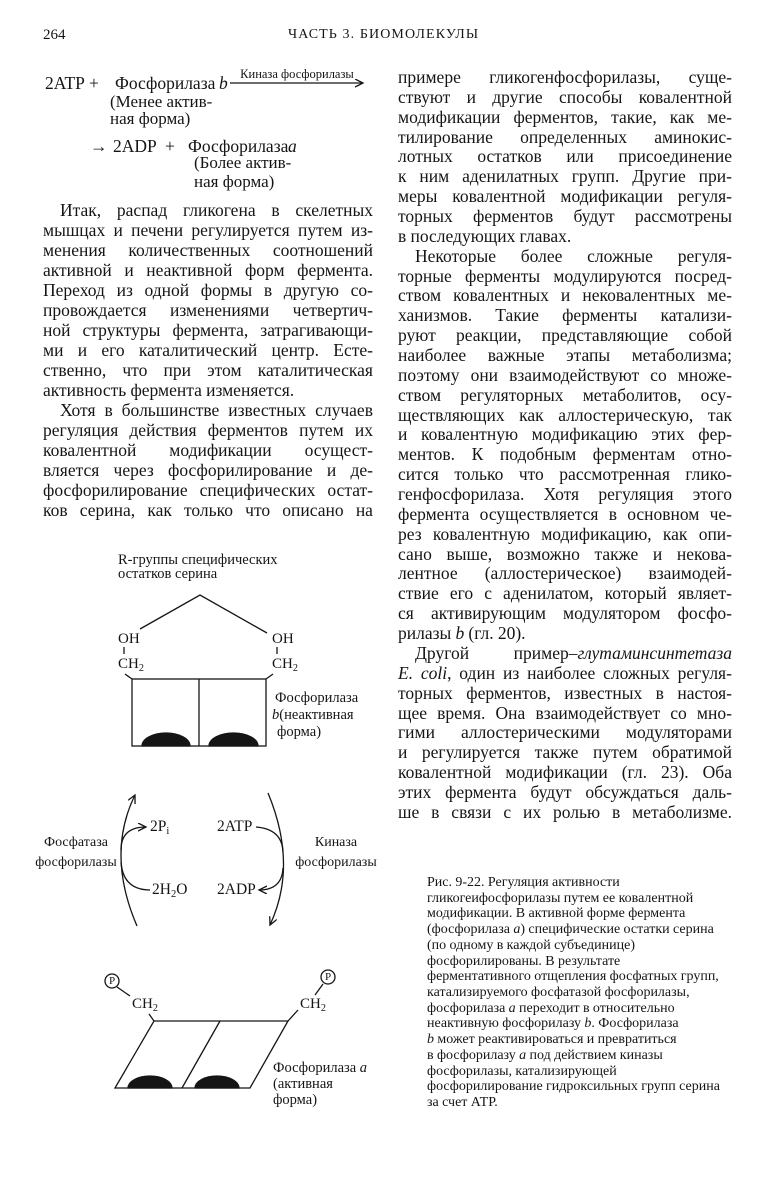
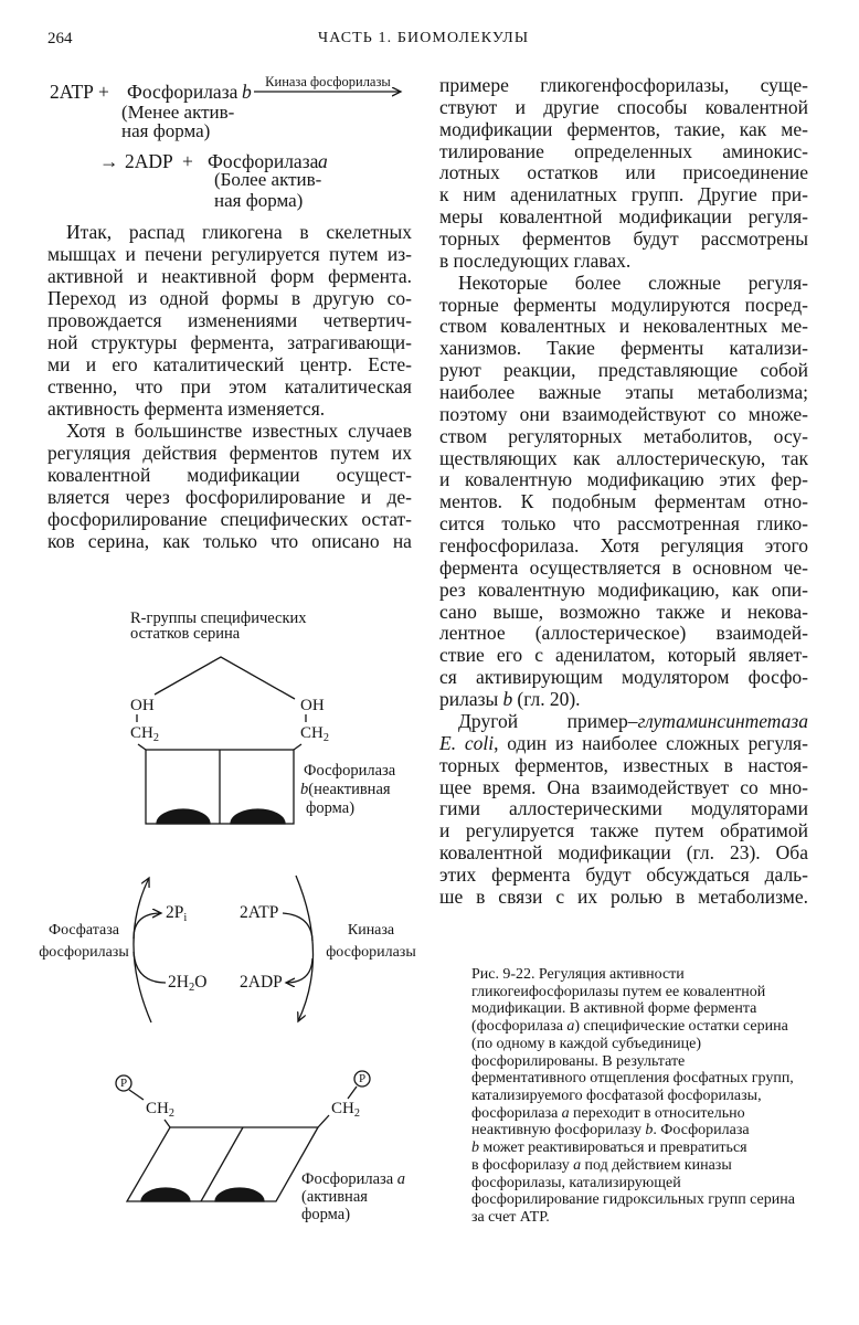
  264
- ЧАСТЬ 3. БИОМОЛЕКУЛЫ
+ ЧАСТЬ 1. БИОМОЛЕКУЛЫ
  2ATP
  +
  Фосфорилаза
  b
  Киназа фосфорилазы
  (Менее актив-
  ная форма)
  →
  2ADP
  +
  Фосфорилаза
  a
  (Более актив-
  ная форма)
  Итак,
  распад
  гликогена
  в
  скелетных
  мышцах
  и
  печени
  регулируется
  путем
  из-
- менения
- количественных
- соотношений
  активной
  и
  неактивной
  форм
  фермента.
  Переход
  из
  одной
  формы
  в
  другую
  со-
  провождается
  изменениями
  четвертич-
  ной
  структуры
  фермента,
  затрагивающи-
  ми
  и
  его
  каталитический
  центр.
  Есте-
  ственно,
  что
  при
  этом
  каталитическая
  активность
  фермента
  изменяется.
  Хотя
  в
  большинстве
  известных
  случаев
  регуляция
  действия
  ферментов
  путем
  их
  ковалентной
  модификации
  осущест-
  вляется
  через
  фосфорилирование
  и
  де-
  фосфорилирование
  специфических
  остат-
  ков
  серина,
  как
  только
  что
  описано
  на
  примере
  гликогенфосфорилазы,
  суще-
  ствуют
  и
  другие
  способы
  ковалентной
  модификации
  ферментов,
  такие,
  как
  ме-
  тилирование
  определенных
  аминокис-
  лотных
  остатков
  или
  присоединение
  к
  ним
  аденилатных
  групп.
  Другие
  при-
  меры
  ковалентной
  модификации
  регуля-
  торных
  ферментов
  будут
  рассмотрены
  в
  последующих
  главах.
  Некоторые
  более
  сложные
  регуля-
  торные
  ферменты
  модулируются
  посред-
  ством
  ковалентных
  и
  нековалентных
  ме-
  ханизмов.
  Такие
  ферменты
  катализи-
  руют
  реакции,
  представляющие
  собой
  наиболее
  важные
  этапы
  метаболизма;
  поэтому
  они
  взаимодействуют
  со
  множе-
  ством
  регуляторных
  метаболитов,
  осу-
  ществляющих
  как
  аллостерическую,
  так
  и
  ковалентную
  модификацию
  этих
  фер-
  ментов.
  К
  подобным
  ферментам
  отно-
  сится
  только
  что
  рассмотренная
  глико-
  генфосфорилаза.
  Хотя
  регуляция
  этого
  фермента
  осуществляется
  в
  основном
  че-
  рез
  ковалентную
  модификацию,
  как
  опи-
  сано
  выше,
  возможно
  также
  и
  некова-
  лентное
  (аллостерическое)
  взаимодей-
  ствие
  его
  с
  аденилатом,
  который
  являет-
  ся
  активирующим
  модулятором
  фосфо-
  рилазы
  b
  (гл.
  20).
  Другой
  пример–глутаминсинтетаза
  E.
  coli,
  один
  из
  наиболее
  сложных
  регуля-
  торных
  ферментов,
  известных
  в
  настоя-
  щее
  время.
  Она
  взаимодействует
  со
  мно-
  гими
  аллостерическими
  модуляторами
  и
  регулируется
  также
  путем
  обратимой
  ковалентной
  модификации
  (гл.
  23).
  Оба
  этих
  фермента
  будут
  обсуждаться
  даль-
  ше
  в
  связи
  с
  их
  ролью
  в
  метаболизме.
  R-группы специфических
  остатков серина
  OH
  CH2
  OH
  CH2
  Фосфорилаза
  b(неактивная
  форма)
  Фосфатаза
  фосфорилазы
  Киназа
  фосфорилазы
  2Pi
  2H2O
  2ATP
  2ADP
  P
  P
  CH2
  CH2
  Фосфорилаза a
  (активная
  форма)
  Рис.
  9-22.
  Регуляция
  активности
  гликогеифосфорилазы
  путем
  ее
  ковалентной
  модификации.
  В
  активной
  форме
  фермента
  (фосфорилаза
  a)
  специфические
  остатки
  серина
  (по
  одному
  в
  каждой
  субъединице)
  фосфорилированы.
  В
  результате
  ферментативного
  отщепления
  фосфатных
  групп,
  катализируемого
  фосфатазой
  фосфорилазы,
  фосфорилаза
  a
  переходит
  в
  относительно
  неактивную
  фосфорилазу
  b.
  Фосфорилаза
  b
  может
  реактивироваться
  и
  превратиться
  в
  фосфорилазу
  a
  под
  действием
  киназы
  фосфорилазы,
  катализирующей
  фосфорилирование
  гидроксильных
  групп
  серина
  за
  счет
  АТР.
